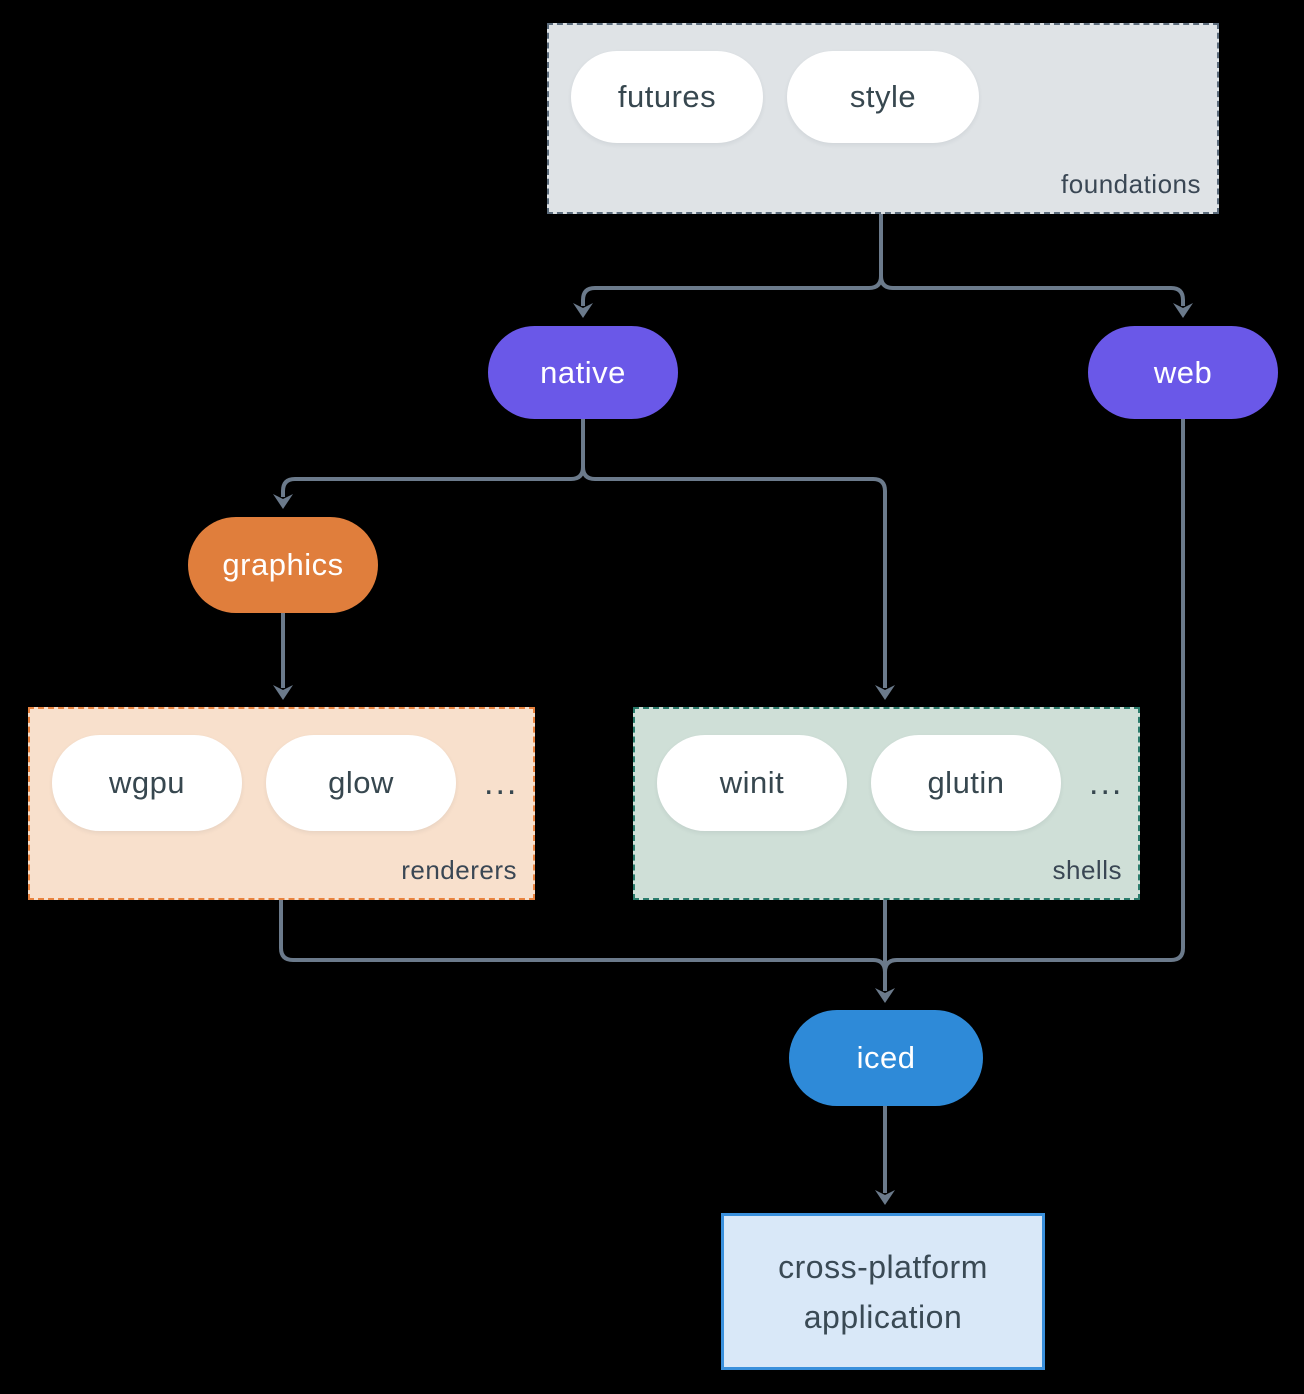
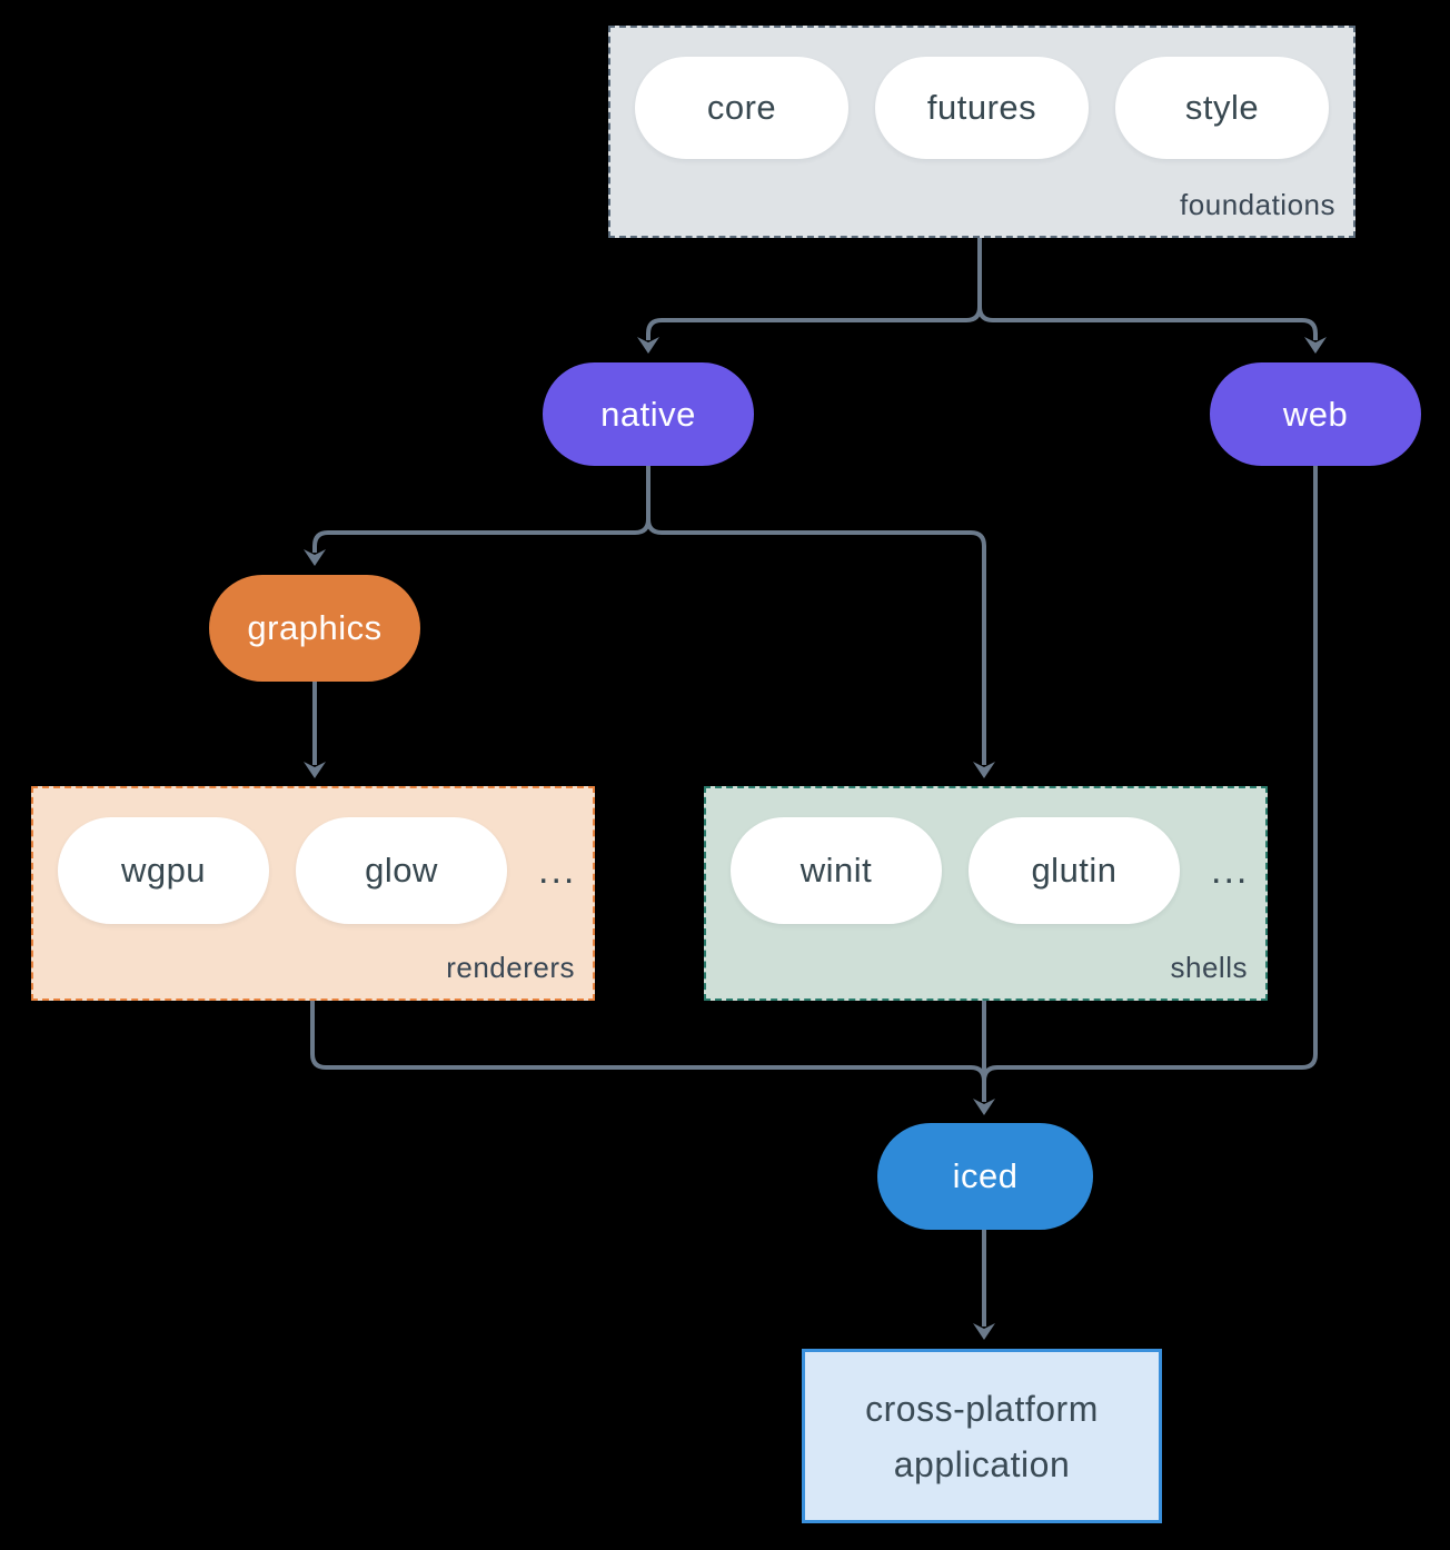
+ core
  futures
  style
  foundations
  native
  web
  graphics
  wgpu
  glow
  ...
  renderers
  winit
  glutin
  ...
  shells
  iced
  cross-platform
  application
